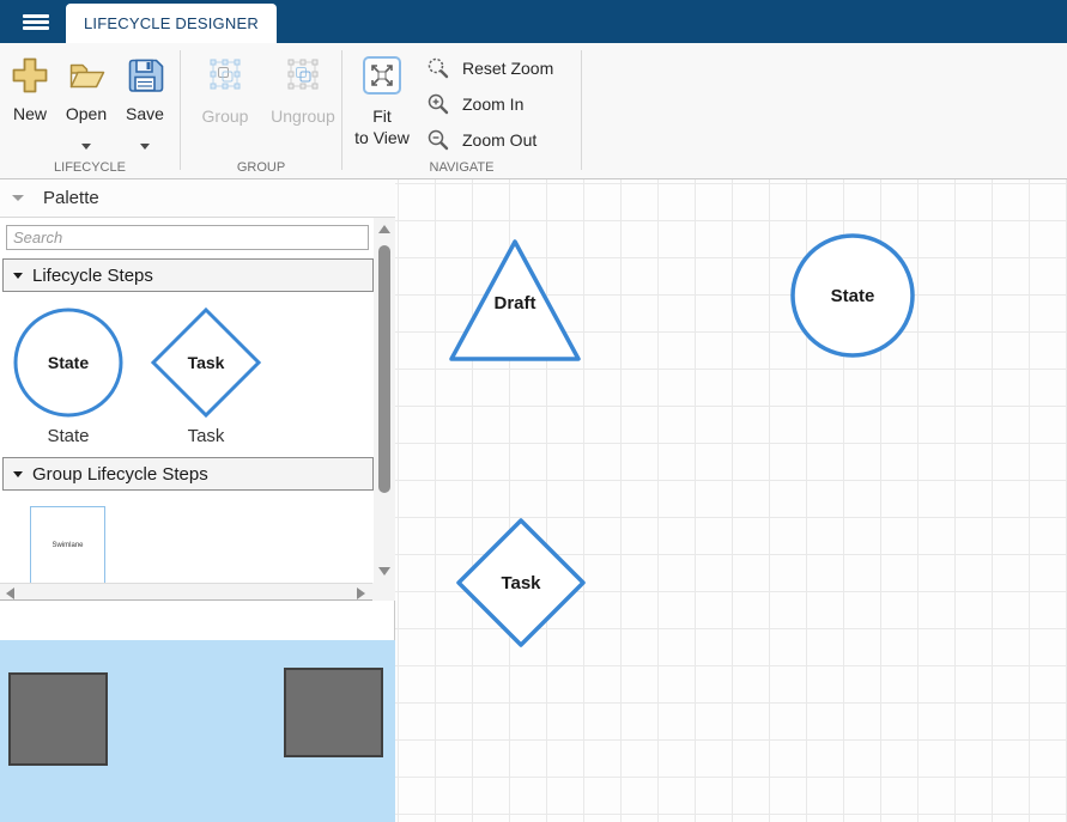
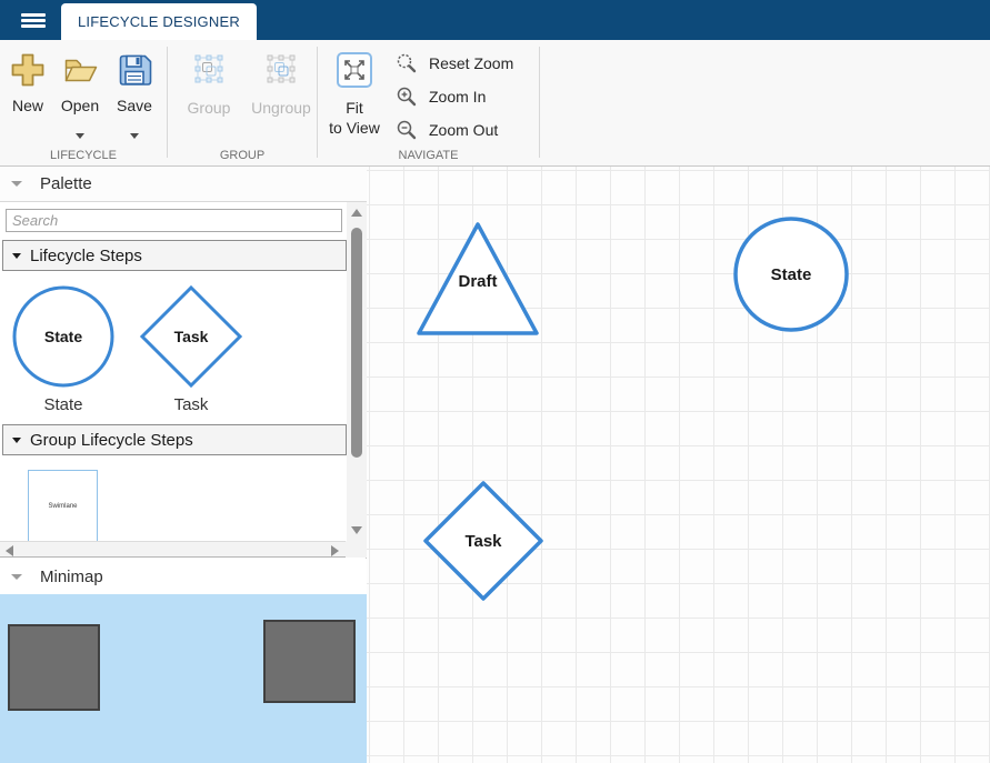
  LIFECYCLE DESIGNER
  New
  Open
  Save
  LIFECYCLE
  Group
  Ungroup
  GROUP
  Fit
  to View
  Reset Zoom
  Zoom In
  Zoom Out
  NAVIGATE
  Palette
  Search
  Lifecycle Steps
  State
  State
  Task
  Task
  Group Lifecycle Steps
+ Minimap
  Draft
  State
  Task
